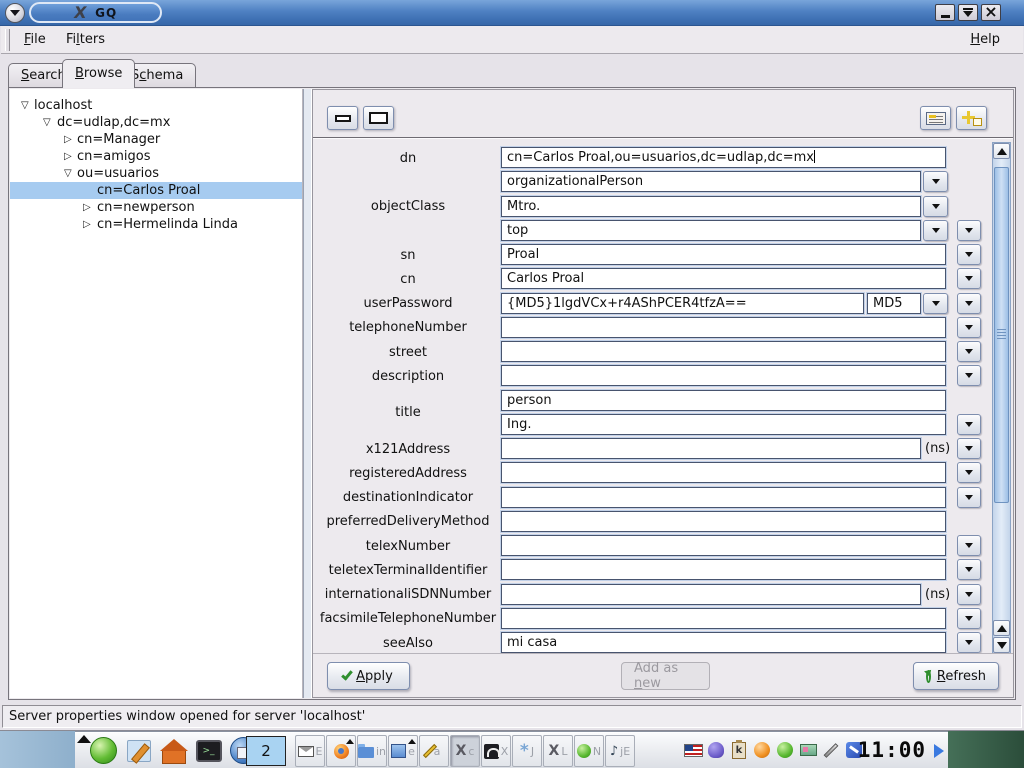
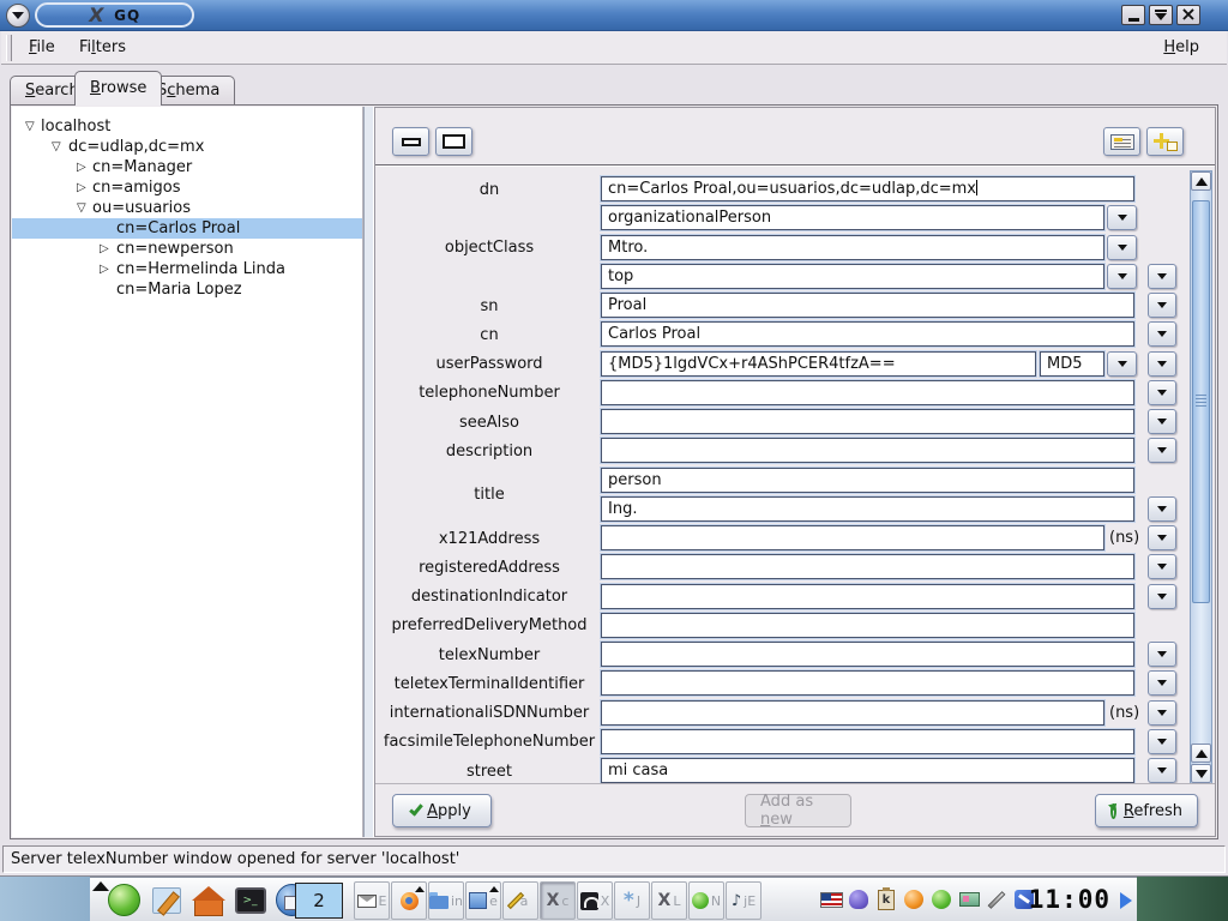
  GQ
  ×
  File
  Filters
  Help
  Searc
  Browse
  Schema
  ▽
  localhost
  ▽
  dc=udlap,dc=mx
  ▷
  cn=Manager
  ▷
  cn=amigos
  ▽
  ou=usuarios
  cn=Carlos Proal
  ▷
  cn=newperson
  ▷
  cn=Hermelinda Linda
+ cn=Maria Lopez
  dn
  cn=Carlos Proal,ou=usuarios,dc=udlap,dc=mx
  objectClass
  organizationalPerson
  Mtro.
  top
  sn
  Proal
  cn
  Carlos Proal
  userPassword
  {MD5}1lgdVCx+r4AShPCER4tfzA==
  MD5
  telephoneNumber
- street
+ seeAlso
  description
  title
  person
  Ing.
  x121Address
  (ns)
  registeredAddress
  destinationIndicator
  preferredDeliveryMethod
  telexNumber
  teletexTerminalIdentifier
  internationaliSDNNumber
  (ns)
  facsimileTelephoneNumber
- seeAlso
+ street
  mi casa
  Apply
  Add as new
  Refresh
- Server properties window opened for server 'localhost'
+ Server telexNumber window opened for server 'localhost'
  >_
  2
  E
  in
  e
  a
  X
  c
  X
  *
  J
  X
  L
  N
  ♪
  jE
  k
  11:00
